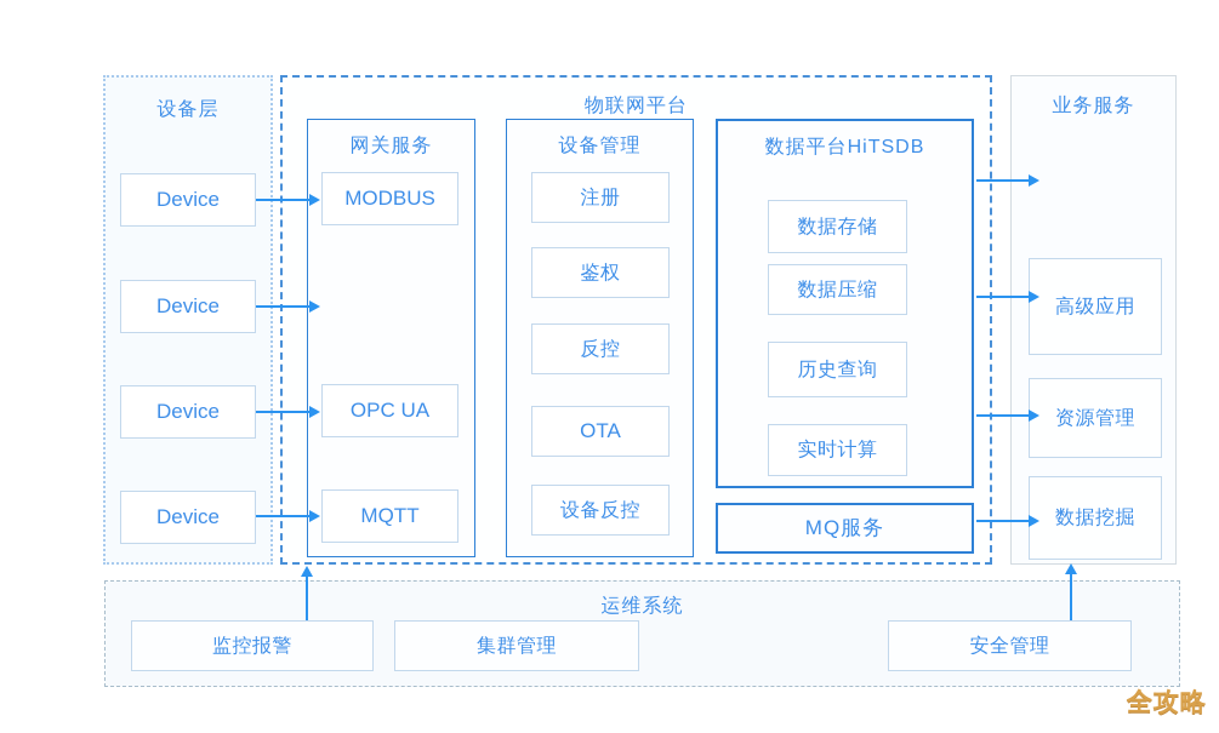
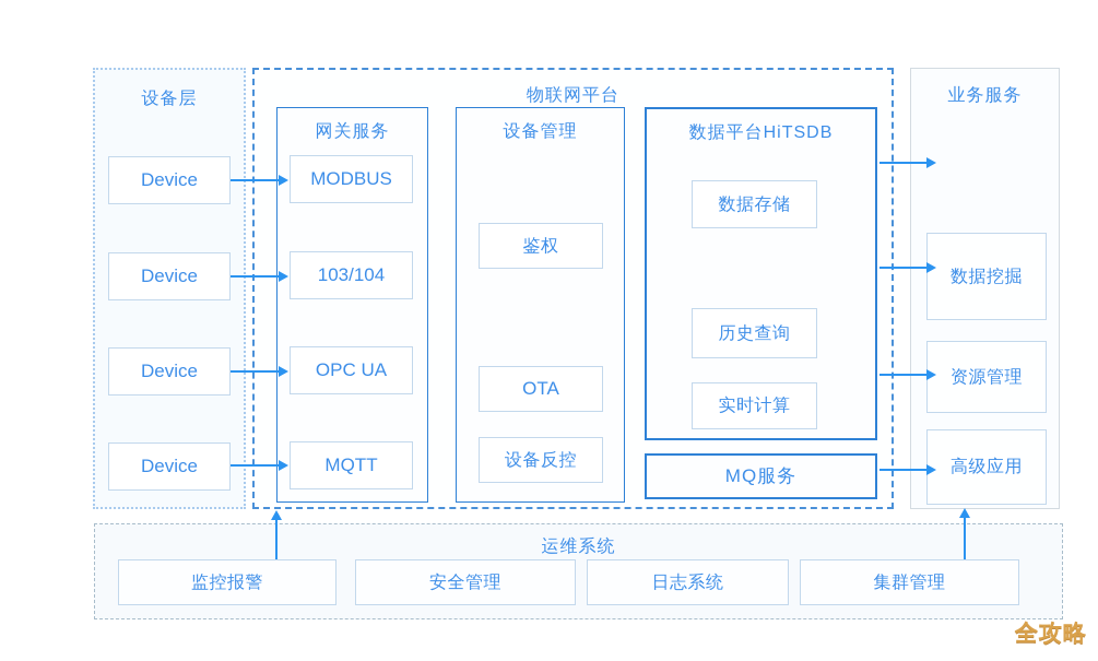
  设备层
  Device
  Device
  Device
  Device
  物联网平台
  网关服务
  MODBUS
+ 103/104
  OPC UA
  MQTT
  设备管理
- 注册
  鉴权
- 反控
  OTA
  设备反控
  数据平台HiTSDB
  数据存储
- 数据压缩
  历史查询
  实时计算
  MQ服务
  业务服务
- 高级应用
+ 数据挖掘
  资源管理
- 数据挖掘
+ 高级应用
  运维系统
  监控报警
- 集群管理
+ 安全管理
+ 日志系统
- 安全管理
+ 集群管理
  全攻略
